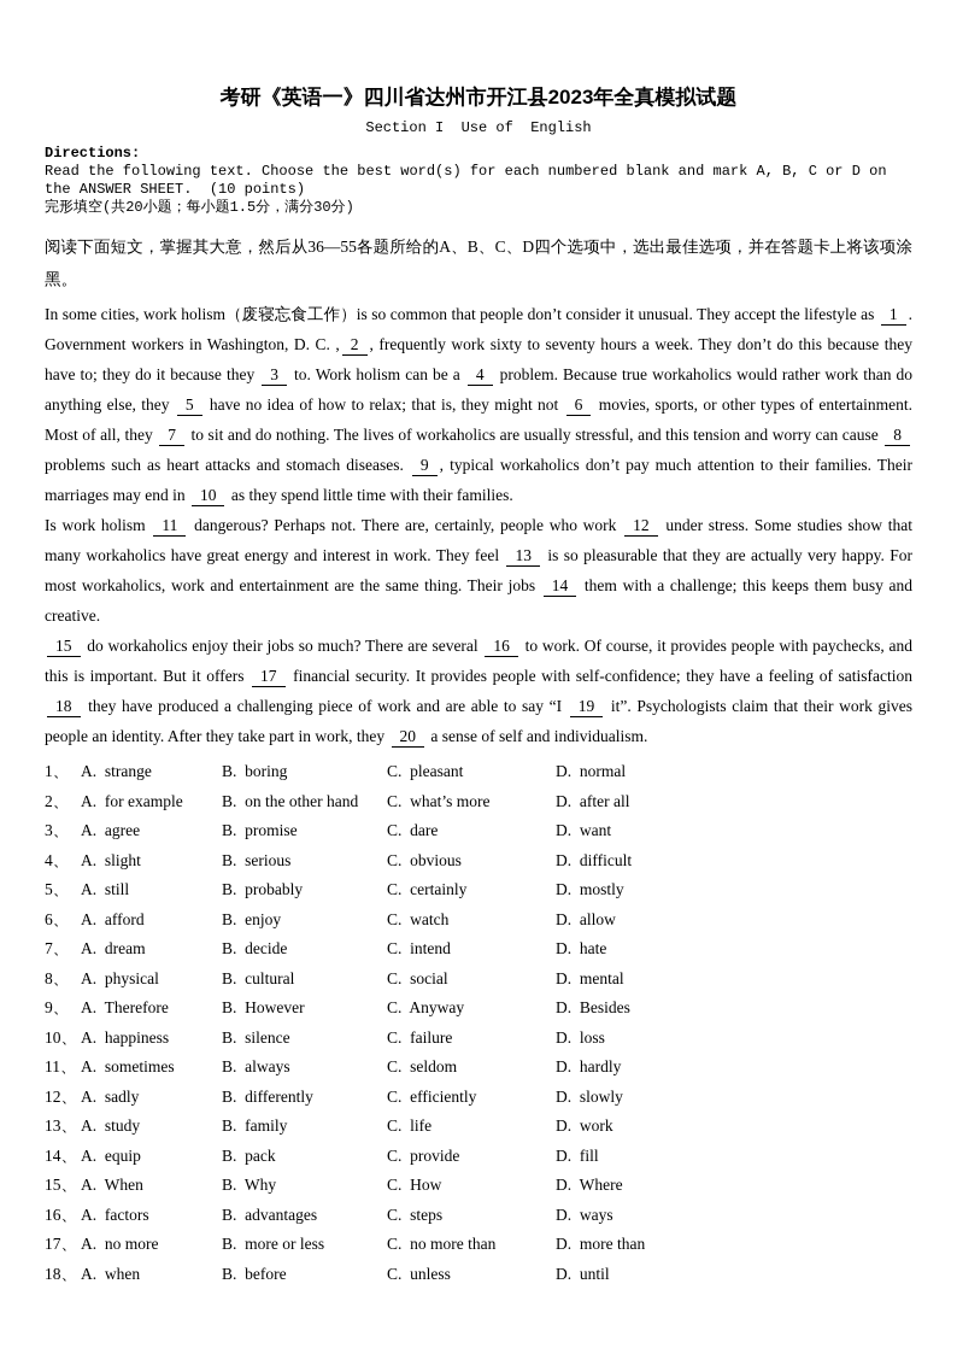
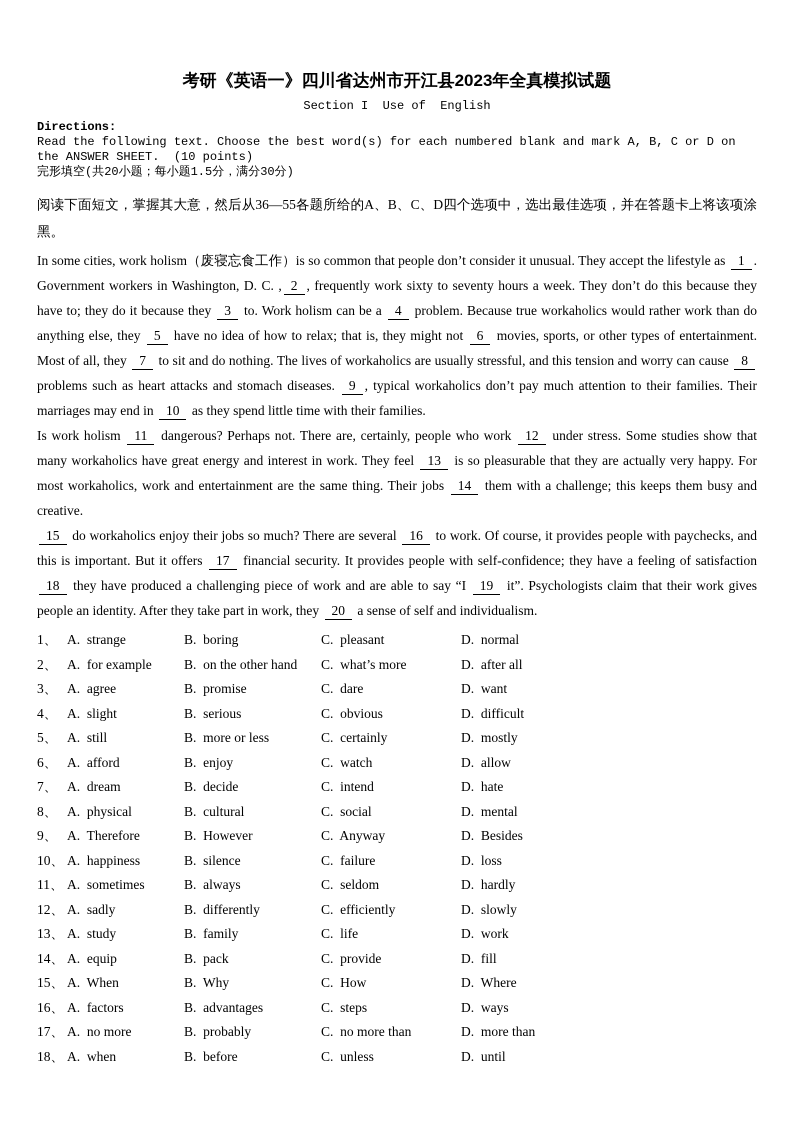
  考研《英语一》四川省达州市开江县2023年全真模拟试题
  Section I Use of English
  Directions:
  Read the following text. Choose the best word(s) for each numbered blank and mark A, B, C or D on the ANSWER SHEET. (10 points)
  完形填空(共20小题；每小题1.5分，满分30分)
  阅读下面短文，掌握其大意，然后从36—55各题所给的A、B、C、D四个选项中，选出最佳选项，并在答题卡上将该项涂黑。
  In some cities, work holism（废寝忘食工作）is so common that people don’t consider it unusual. They accept the lifestyle as 1 . Government workers in Washington, D. C. , 2 , frequently work sixty to seventy hours a week. They don’t do this because they have to; they do it because they 3 to. Work holism can be a 4 problem. Because true workaholics would rather work than do anything else, they 5 have no idea of how to relax; that is, they might not 6 movies, sports, or other types of entertainment. Most of all, they 7 to sit and do nothing. The lives of workaholics are usually stressful, and this tension and worry can cause 8 problems such as heart attacks and stomach diseases. 9 , typical workaholics don’t pay much attention to their families. Their marriages may end in 10 as they spend little time with their families.
  Is work holism 11 dangerous? Perhaps not. There are, certainly, people who work 12 under stress. Some studies show that many workaholics have great energy and interest in work. They feel 13 is so pleasurable that they are actually very happy. For most workaholics, work and entertainment are the same thing. Their jobs 14 them with a challenge; this keeps them busy and creative.
  15 do workaholics enjoy their jobs so much? There are several 16 to work. Of course, it provides people with paychecks, and this is important. But it offers 17 financial security. It provides people with self-confidence; they have a feeling of satisfaction 18 they have produced a challenging piece of work and are able to say “I 19 it”. Psychologists claim that their work gives people an identity. After they take part in work, they 20 a sense of self and individualism.
  1、
  A. strange
  B. boring
  C. pleasant
  D. normal
  2、
  A. for example
  B. on the other hand
  C. what’s more
  D. after all
  3、
  A. agree
  B. promise
  C. dare
  D. want
  4、
  A. slight
  B. serious
  C. obvious
  D. difficult
  5、
  A. still
- B. probably
+ B. more or less
  C. certainly
  D. mostly
  6、
  A. afford
  B. enjoy
  C. watch
  D. allow
  7、
  A. dream
  B. decide
  C. intend
  D. hate
  8、
  A. physical
  B. cultural
  C. social
  D. mental
  9、
  A. Therefore
  B. However
  C. Anyway
  D. Besides
  10、
  A. happiness
  B. silence
  C. failure
  D. loss
  11、
  A. sometimes
  B. always
  C. seldom
  D. hardly
  12、
  A. sadly
  B. differently
  C. efficiently
  D. slowly
  13、
  A. study
  B. family
  C. life
  D. work
  14、
  A. equip
  B. pack
  C. provide
  D. fill
  15、
  A. When
  B. Why
  C. How
  D. Where
  16、
  A. factors
  B. advantages
  C. steps
  D. ways
  17、
  A. no more
- B. more or less
+ B. probably
  C. no more than
  D. more than
  18、
  A. when
  B. before
  C. unless
  D. until
